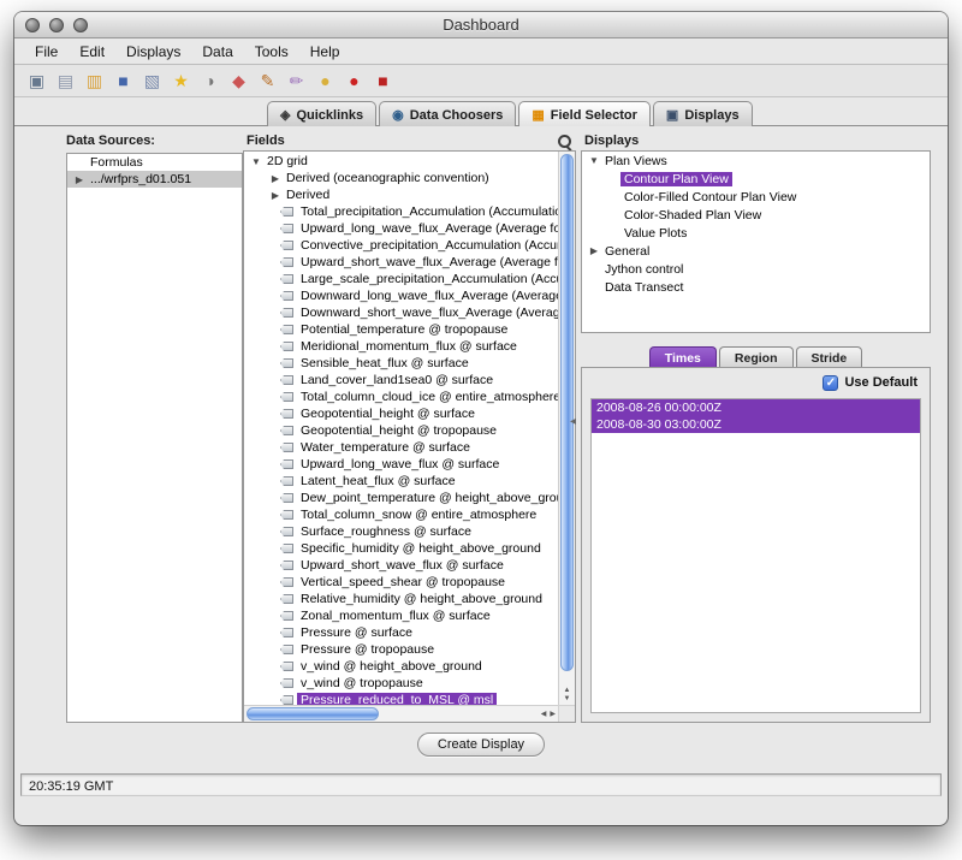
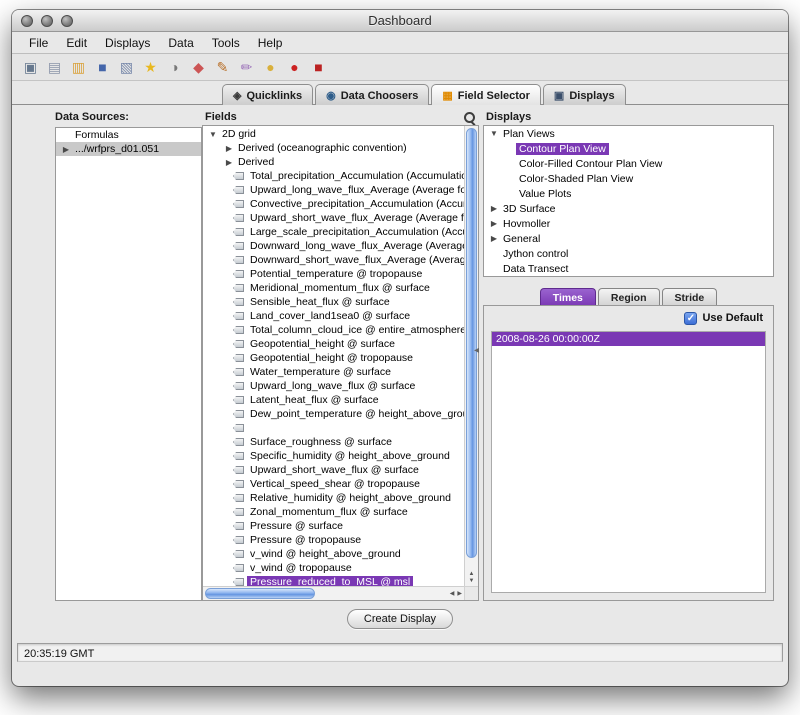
  Dashboard
  File
  Edit
  Displays
  Data
  Tools
  Help
  ▣
  ▤
  ▥
  ■
  ▧
  ★
  ◑
  ◆
  ✎
  ✏
  ●
  ●
  ■
  ◈
  Quicklinks
  ◉
  Data Choosers
  ▦
  Field Selector
  ▣
  Displays
  Data Sources:
  Formulas
  .../wrfprs_d01.051
  Fields
  2D grid
  Derived (oceanographic convention)
  Derived
  Total_precipitation_Accumulation (Accumulati
  Upward_long_wave_flux_Average (Average f
  Convective_precipitation_Accumulation (Accu
  Upward_short_wave_flux_Average (Average f
  Large_scale_precipitation_Accumulation (Acc
  Downward_long_wave_flux_Average (Averag
  Downward_short_wave_flux_Average (Averag
  Potential_temperature @ tropopause
  Meridional_momentum_flux @ surface
  Sensible_heat_flux @ surface
  Land_cover_land1sea0 @ surface
  Total_column_cloud_ice @ entire_atmospher
  Geopotential_height @ surface
  Geopotential_height @ tropopause
  Water_temperature @ surface
  Upward_long_wave_flux @ surface
  Latent_heat_flux @ surface
  Dew_point_temperature @ height_above_gro
- Total_column_snow @ entire_atmosphere
  Surface_roughness @ surface
  Specific_humidity @ height_above_ground
  Upward_short_wave_flux @ surface
  Vertical_speed_shear @ tropopause
  Relative_humidity @ height_above_ground
  Zonal_momentum_flux @ surface
  Pressure @ surface
  Pressure @ tropopause
  v_wind @ height_above_ground
  v_wind @ tropopause
  Pressure_reduced_to_MSL @ msl
  ◂
  Displays
  Plan Views
  Contour Plan View
  Color-Filled Contour Plan View
  Color-Shaded Plan View
  Value Plots
+ 3D Surface
+ Hovmoller
  General
  Jython control
  Data Transect
  Times
  Region
  Stride
  Use Default
  2008-08-26 00:00:00Z
- 2008-08-30 03:00:00Z
  Create Display
  20:35:19 GMT
